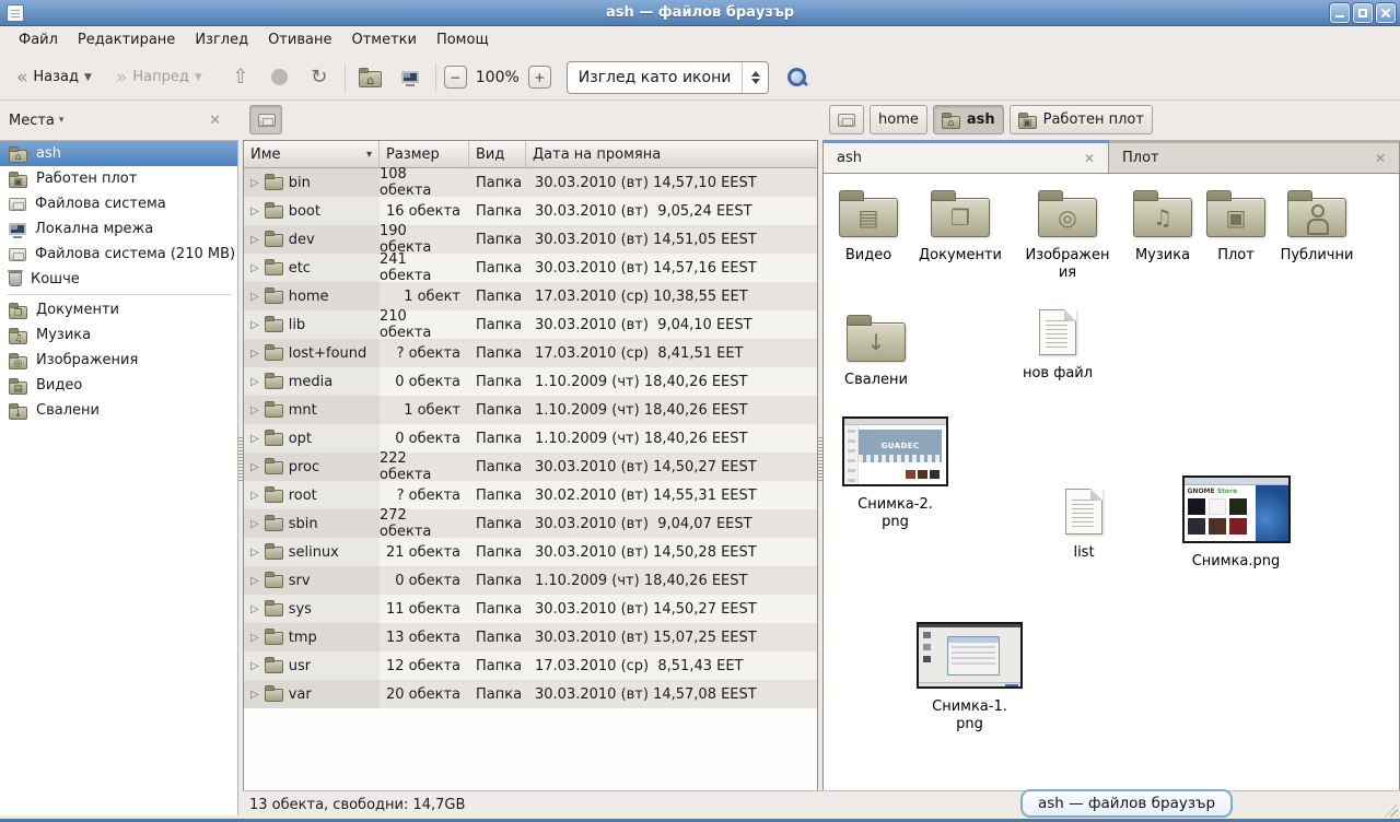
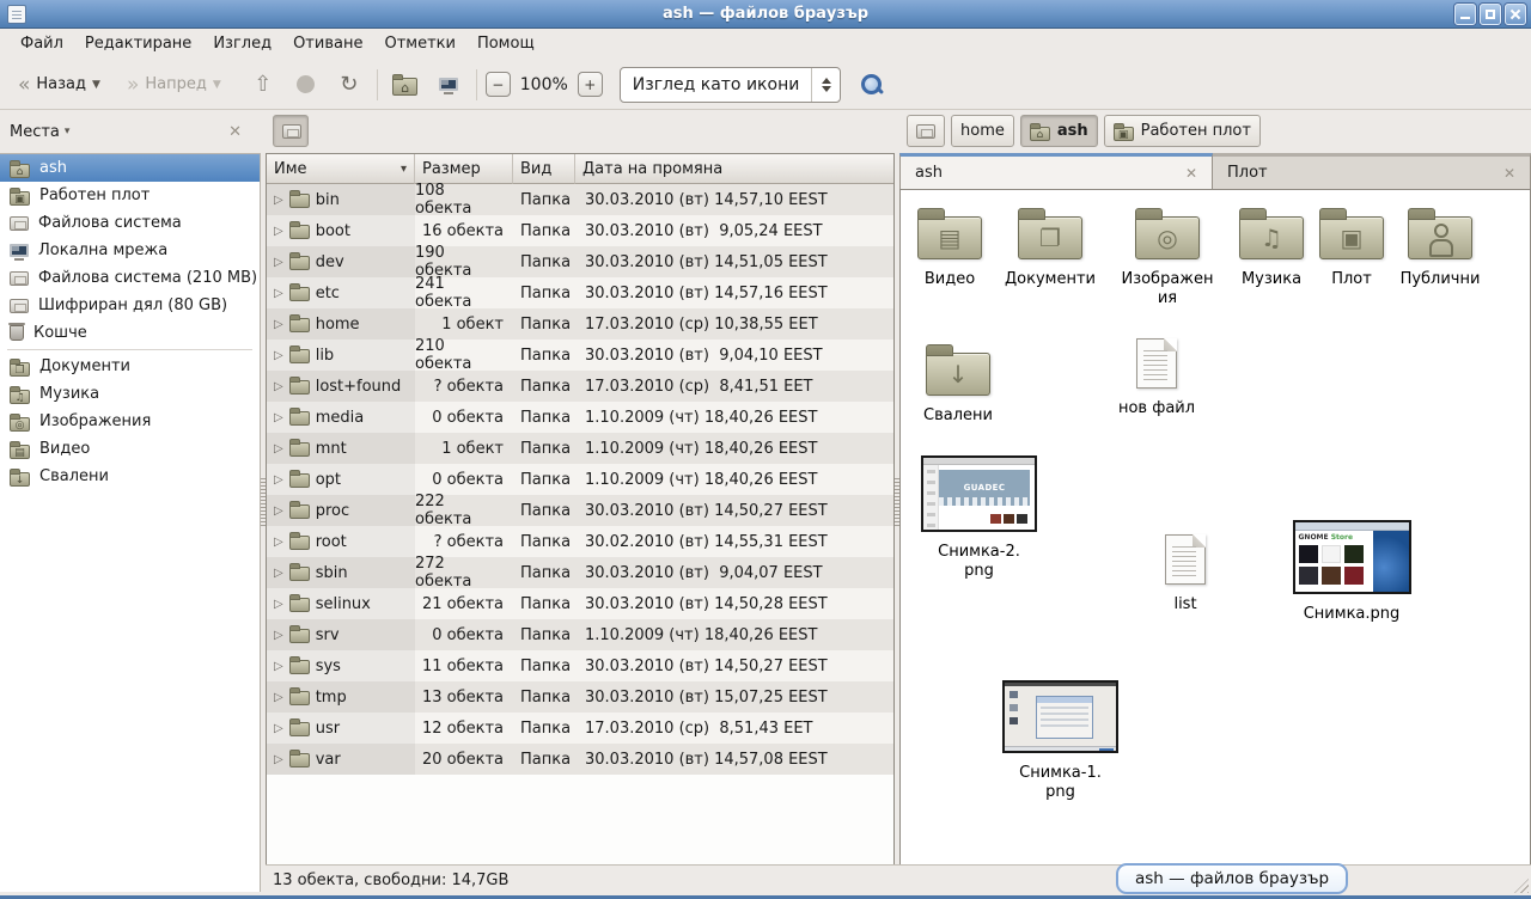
  ash — файлов браузър
  Файл
  Редактиране
  Изглед
  Отиване
  Отметки
  Помощ
  «
  Назад
  ▼
  »
  Напред
  ▼
  ⇧
  ↻
  −
  100%
  +
  Изглед като икони
  Места
  ▾
  ✕
  ash
  Работен плот
  Файлова система
  Локална мрежа
  Файлова система (210 MB)
+ Шифриран дял (80 GB)
  Кошче
  Документи
  Музика
  Изображения
  Видео
  Свалени
  Име
  ▾
  Размер
  Вид
  Дата на промяна
  ▷
  bin
  108 обекта
  Папка
  30.03.2010 (вт) 14,57,10 EEST
  ▷
  boot
  16 обекта
  Папка
  30.03.2010 (вт) 9,05,24 EEST
  ▷
  dev
  190 обекта
  Папка
  30.03.2010 (вт) 14,51,05 EEST
  ▷
  etc
  241 обекта
  Папка
  30.03.2010 (вт) 14,57,16 EEST
  ▷
  home
  1 обект
  Папка
  17.03.2010 (ср) 10,38,55 EET
  ▷
  lib
  210 обекта
  Папка
  30.03.2010 (вт) 9,04,10 EEST
  ▷
  lost+found
  ? обекта
  Папка
  17.03.2010 (ср) 8,41,51 EET
  ▷
  media
  0 обекта
  Папка
  1.10.2009 (чт) 18,40,26 EEST
  ▷
  mnt
  1 обект
  Папка
  1.10.2009 (чт) 18,40,26 EEST
  ▷
  opt
  0 обекта
  Папка
  1.10.2009 (чт) 18,40,26 EEST
  ▷
  proc
  222 обекта
  Папка
  30.03.2010 (вт) 14,50,27 EEST
  ▷
  root
  ? обекта
  Папка
  30.02.2010 (вт) 14,55,31 EEST
  ▷
  sbin
  272 обекта
  Папка
  30.03.2010 (вт) 9,04,07 EEST
  ▷
  selinux
  21 обекта
  Папка
  30.03.2010 (вт) 14,50,28 EEST
  ▷
  srv
  0 обекта
  Папка
  1.10.2009 (чт) 18,40,26 EEST
  ▷
  sys
  11 обекта
  Папка
  30.03.2010 (вт) 14,50,27 EEST
  ▷
  tmp
  13 обекта
  Папка
  30.03.2010 (вт) 15,07,25 EEST
  ▷
  usr
  12 обекта
  Папка
  17.03.2010 (ср) 8,51,43 EET
  ▷
  var
  20 обекта
  Папка
  30.03.2010 (вт) 14,57,08 EEST
  home
  ash
  Работен плот
  ash
  ✕
  Плот
  ✕
  ▤
  Видео
  ❐
  Документи
  ◎
  Изображения
  ♫
  Музика
  ▣
  Плот
  Публични
  ↓
  Свалени
  нов файл
  GUADEC
  Снимка-2.png
  list
  Снимка.png
  Снимка-1.png
  13 обекта, свободни: 14,7GB
  ash — файлов браузър
